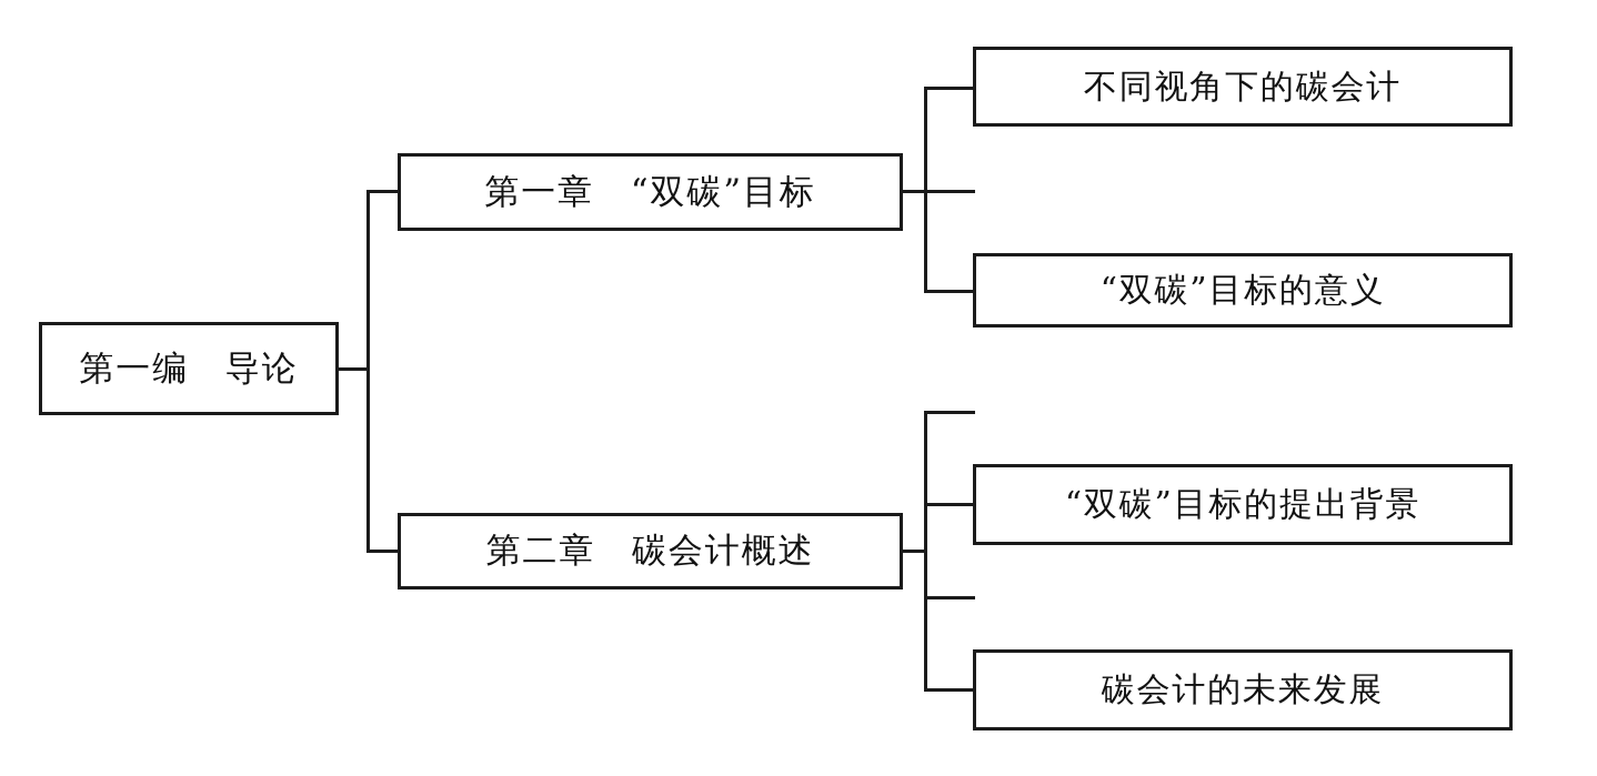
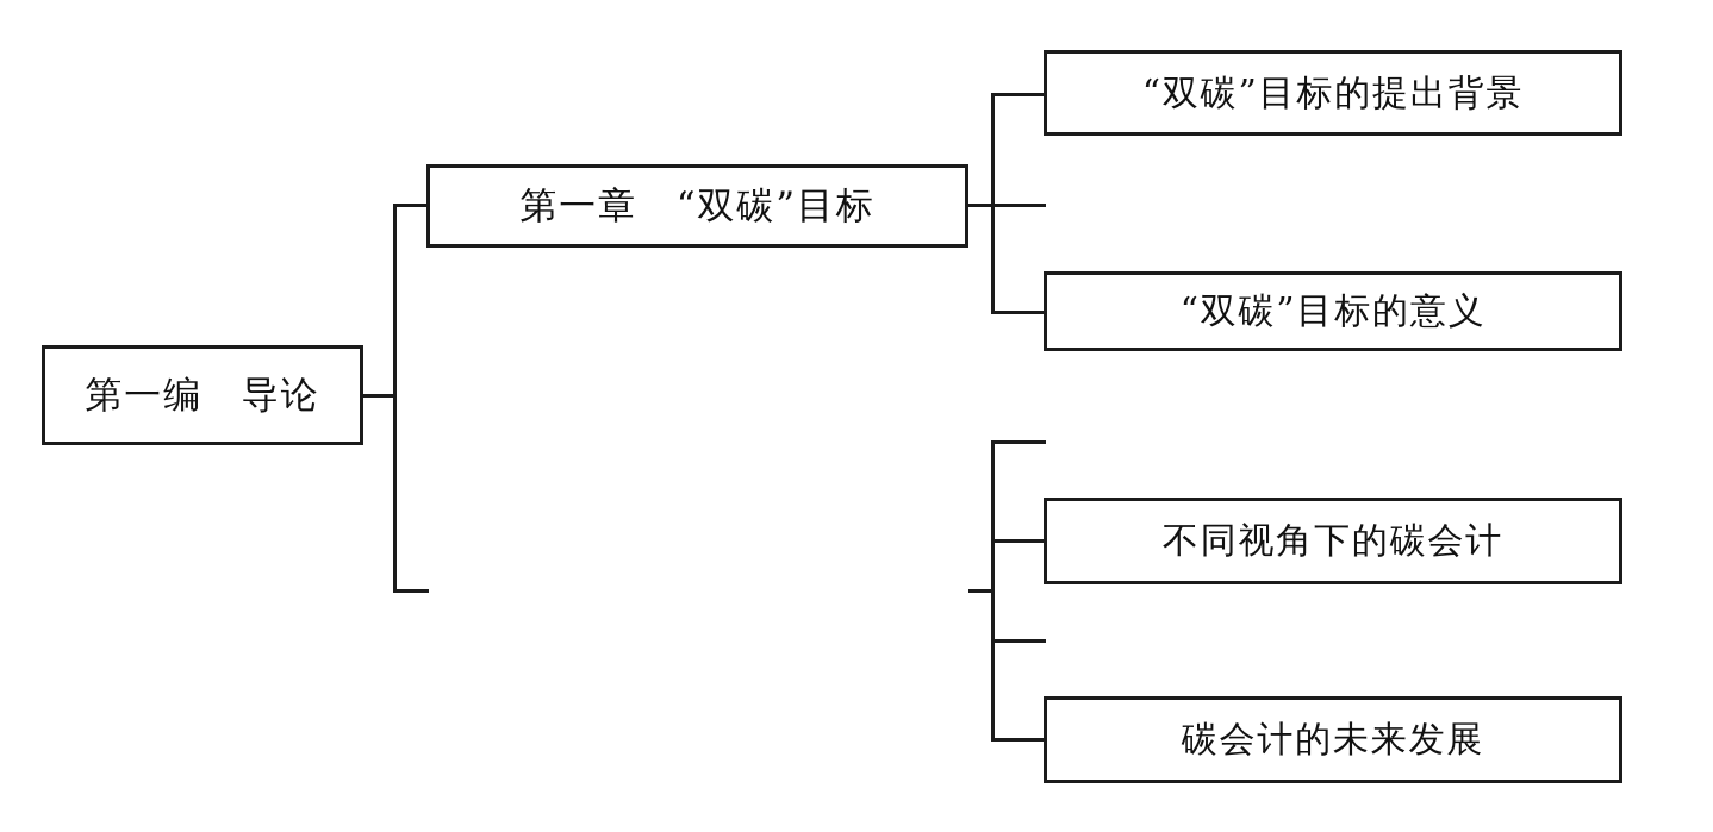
  第一编 导论
  第一章 “双碳”目标
- 不同视角下的碳会计
+ “双碳”目标的提出背景
  “双碳”目标的意义
- 第二章 碳会计概述
- “双碳”目标的提出背景
+ 不同视角下的碳会计
  碳会计的未来发展
